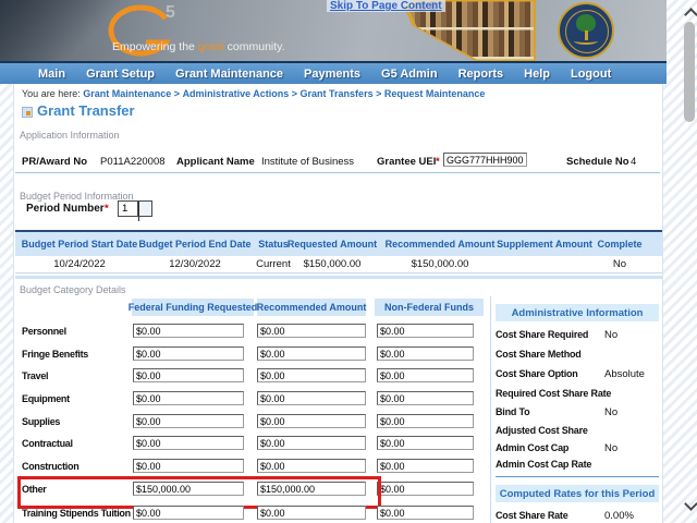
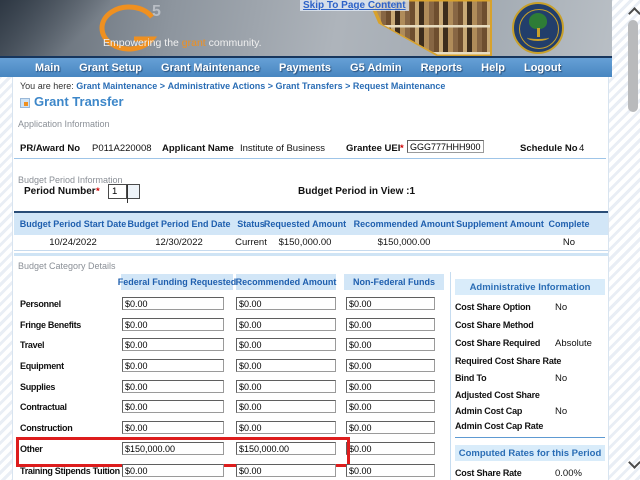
  5
  Empowering the grant community.
  Skip To Page Content
  Main
  Grant Setup
  Grant Maintenance
  Payments
  G5 Admin
  Reports
  Help
  Logout
  You are here: Grant Maintenance > Administrative Actions > Grant Transfers > Request Maintenance
  Grant Transfer
  Application Information
  PR/Award No
  P011A220008
  Applicant Name
  Institute of Business
  Grantee UEI
  *
  GGG777HHH900
  Schedule No
  4
  Budget Period Information
  Period Number
  *
  1
+ Budget Period in View :1
  Budget Period Start Date
  Budget Period End Date
  Status
  Requested Amount
  Recommended Amount
  Supplement Amount
  Complete
  10/24/2022
  12/30/2022
  Current
  $150,000.00
  $150,000.00
  No
  Budget Category Details
  Federal Funding Requested
  Recommended Amount
  Non-Federal Funds
  Personnel
  $0.00
  $0.00
  $0.00
  Fringe Benefits
  $0.00
  $0.00
  $0.00
  Travel
  $0.00
  $0.00
  $0.00
  Equipment
  $0.00
  $0.00
  $0.00
  Supplies
  $0.00
  $0.00
  $0.00
  Contractual
  $0.00
  $0.00
  $0.00
  Construction
  $0.00
  $0.00
  $0.00
  Other
  $150,000.00
  $150,000.00
  $0.00
  Training Stipends Tuition
  $0.00
  $0.00
  $0.00
  Administrative Information
- Cost Share Required
+ Cost Share Option
  No
  Cost Share Method
- Cost Share Option
+ Cost Share Required
  Absolute
  Required Cost Share Rate
  Bind To
  No
  Adjusted Cost Share
  Admin Cost Cap
  No
  Admin Cost Cap Rate
  Computed Rates for this Period
  Cost Share Rate
  0.00%
